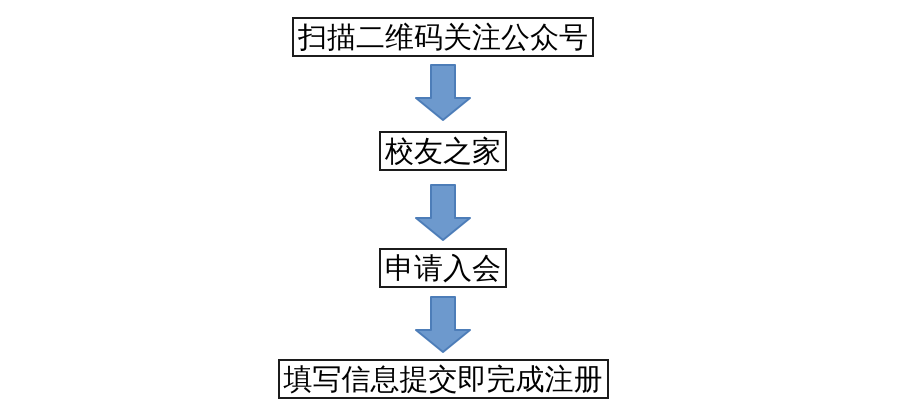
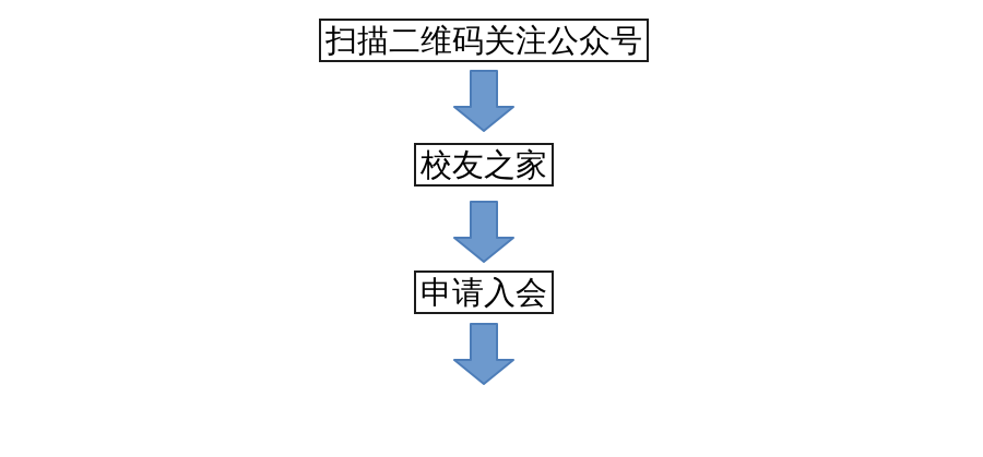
  扫描二维码关注公众号
  校友之家
  申请入会
- 填写信息提交即完成注册
